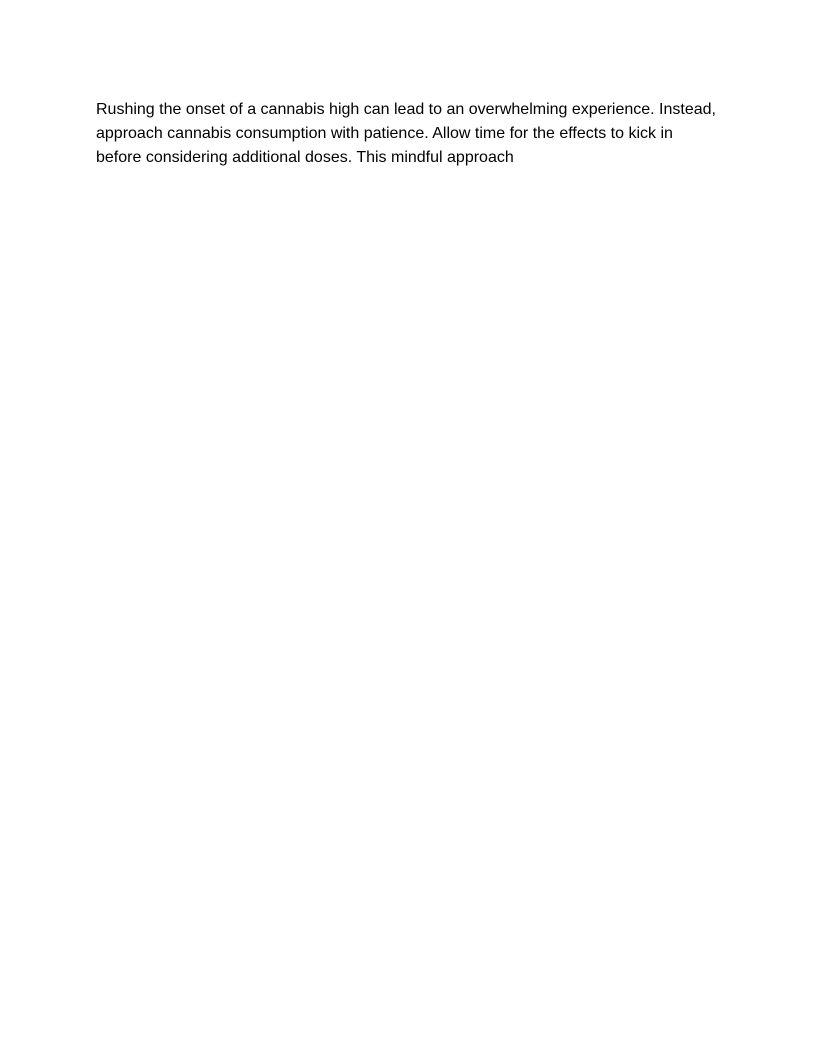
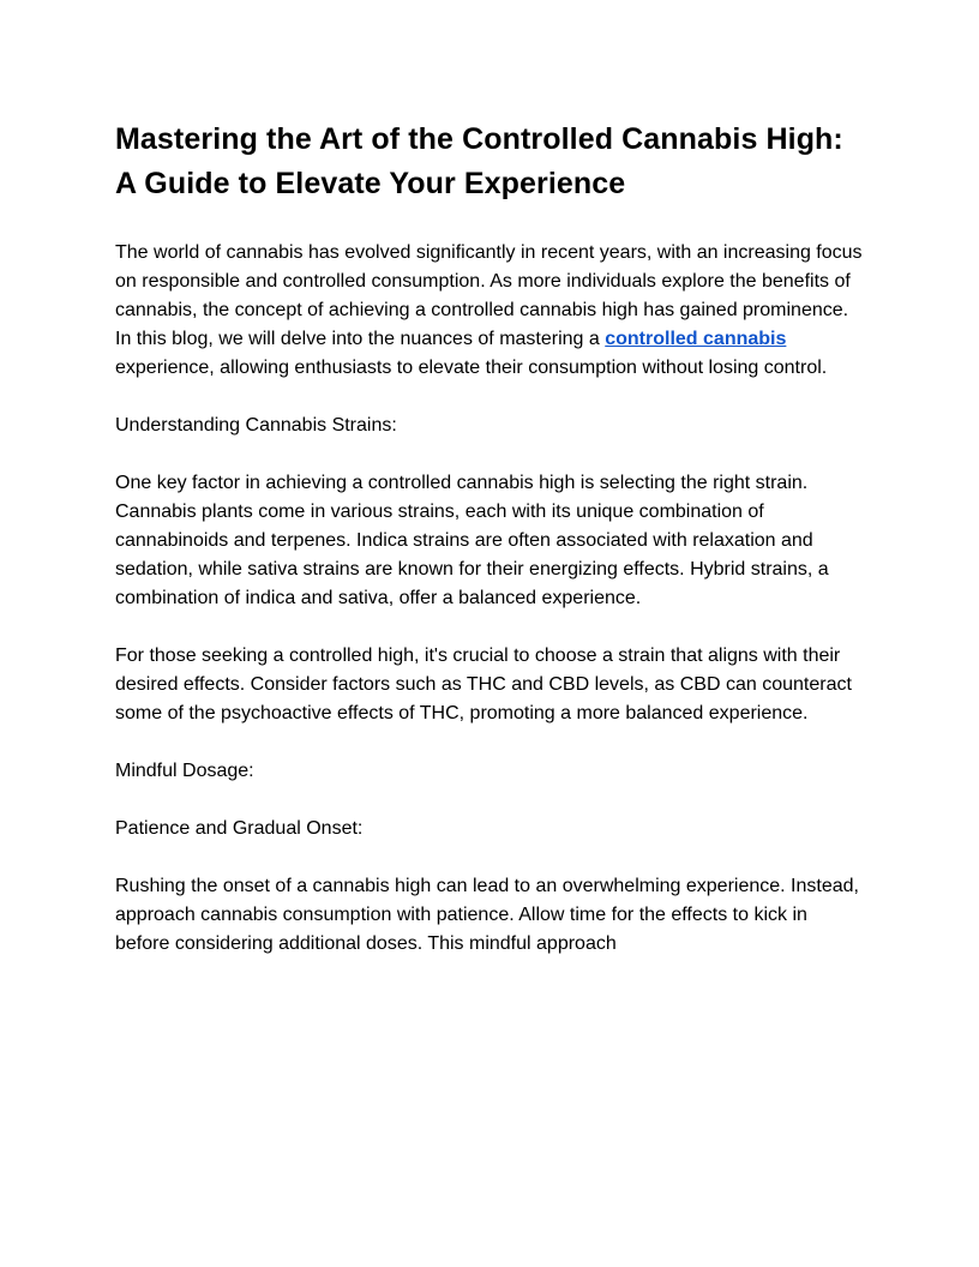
+ Mastering the Art of the Controlled Cannabis High: A Guide to Elevate Your Experience
+ The world of cannabis has evolved significantly in recent years, with an increasing focus on responsible and controlled consumption. As more individuals explore the benefits of cannabis, the concept of achieving a controlled cannabis high has gained prominence. In this blog, we will delve into the nuances of mastering a controlled cannabis experience, allowing enthusiasts to elevate their consumption without losing control.
+ Understanding Cannabis Strains:
+ One key factor in achieving a controlled cannabis high is selecting the right strain. Cannabis plants come in various strains, each with its unique combination of cannabinoids and terpenes. Indica strains are often associated with relaxation and sedation, while sativa strains are known for their energizing effects. Hybrid strains, a combination of indica and sativa, offer a balanced experience.
+ For those seeking a controlled high, it's crucial to choose a strain that aligns with their desired effects. Consider factors such as THC and CBD levels, as CBD can counteract some of the psychoactive effects of THC, promoting a more balanced experience.
+ Mindful Dosage:
+ Patience and Gradual Onset:
  Rushing the onset of a cannabis high can lead to an overwhelming experience. Instead, approach cannabis consumption with patience. Allow time for the effects to kick in before considering additional doses. This mindful approach
